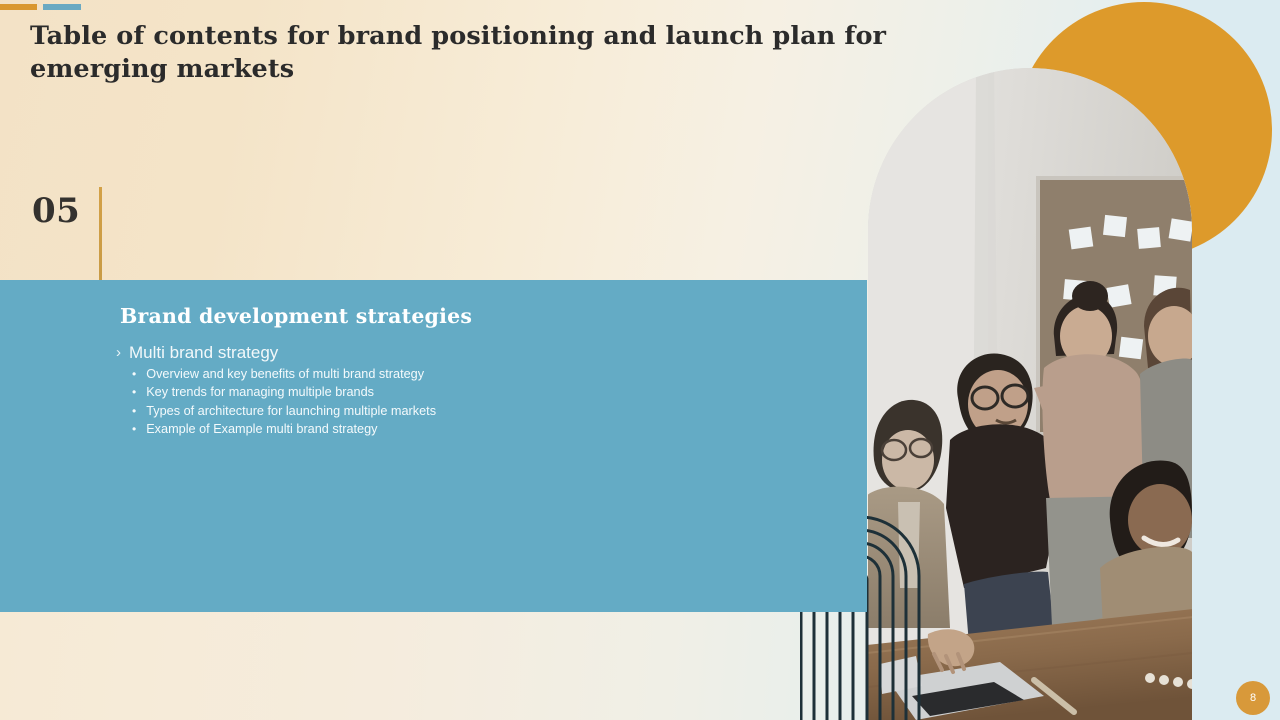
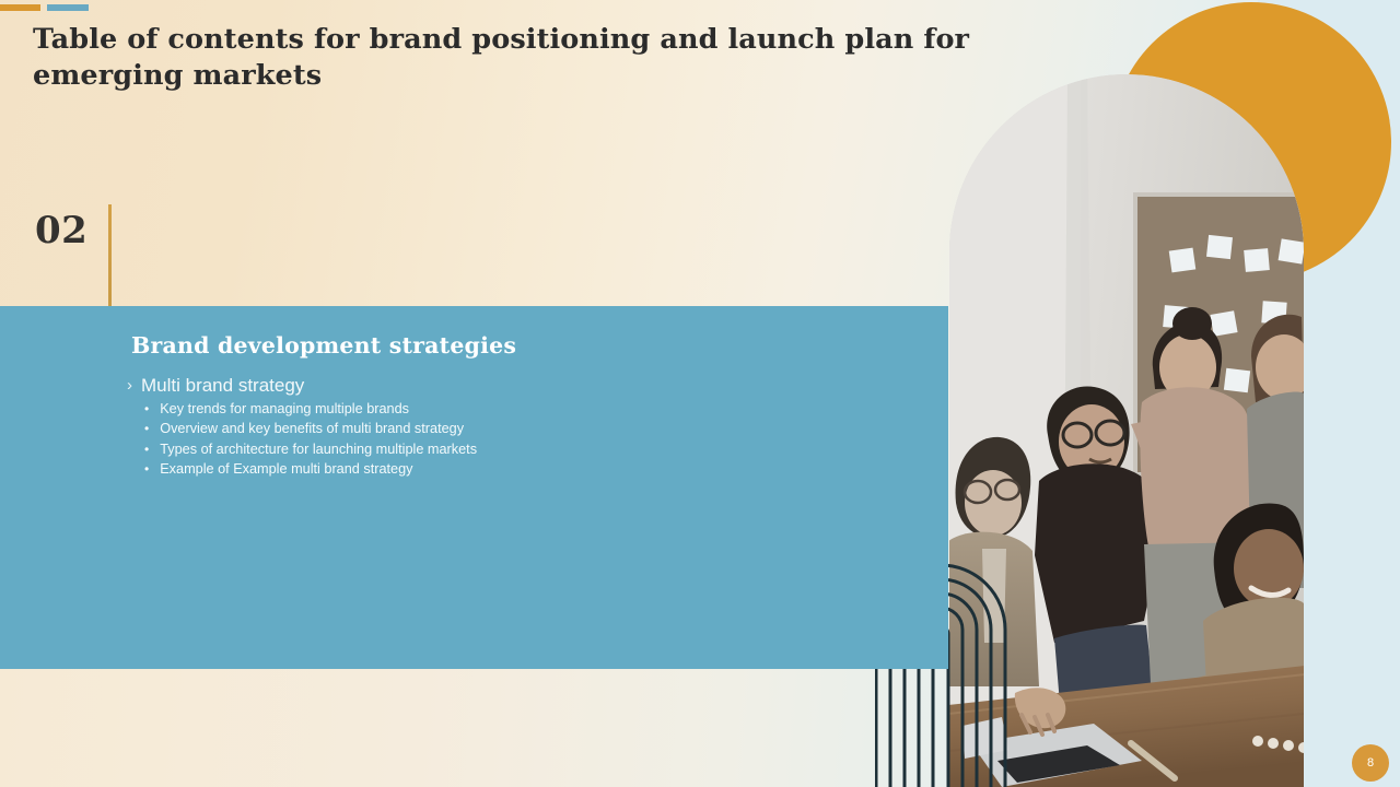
  Table of contents for brand positioning and launch plan for emerging markets
- 05
+ 02
  Brand development strategies
  ›
  Multi brand strategy
  •
- Overview and key benefits of multi brand strategy
+ Key trends for managing multiple brands
  •
- Key trends for managing multiple brands
+ Overview and key benefits of multi brand strategy
  •
  Types of architecture for launching multiple markets
  •
  Example of Example multi brand strategy
  8
